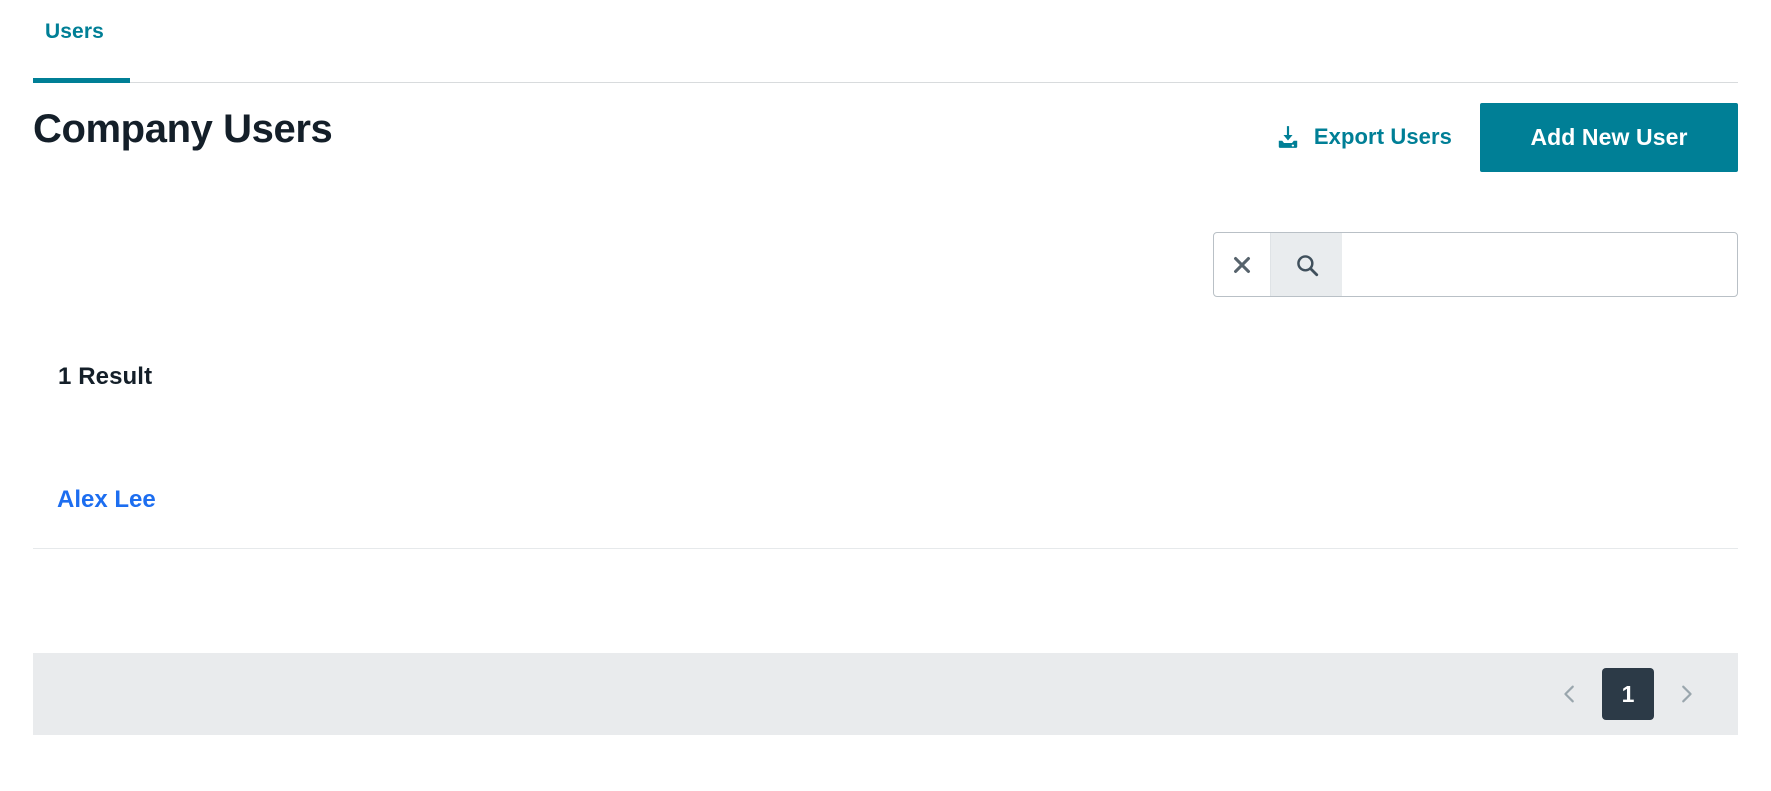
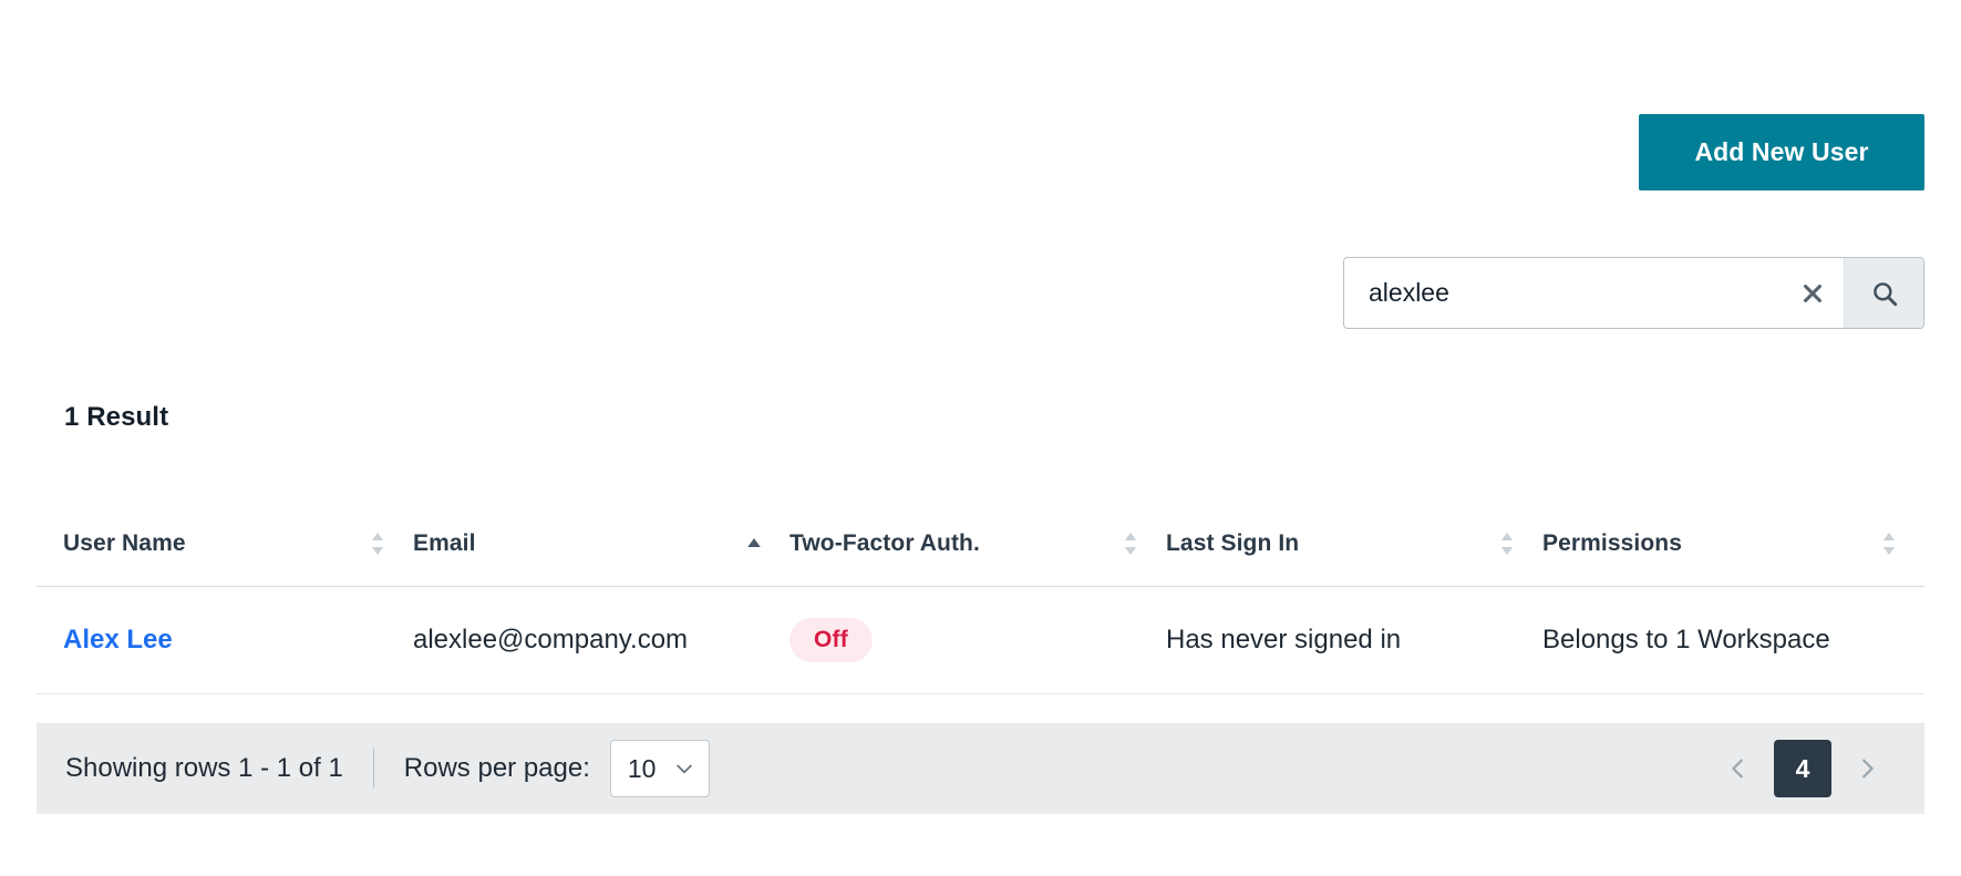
- Users
- Company Users
- Export Users
  Add New User
+ alexlee
  1 Result
+ User Name
+ Email
+ Two-Factor Auth.
+ Last Sign In
+ Permissions
  Alex Lee
+ alexlee@company.com
+ Off
+ Has never signed in
+ Belongs to 1 Workspace
+ Showing rows 1 - 1 of 1
+ Rows per page:
+ 10
- 1
+ 4
